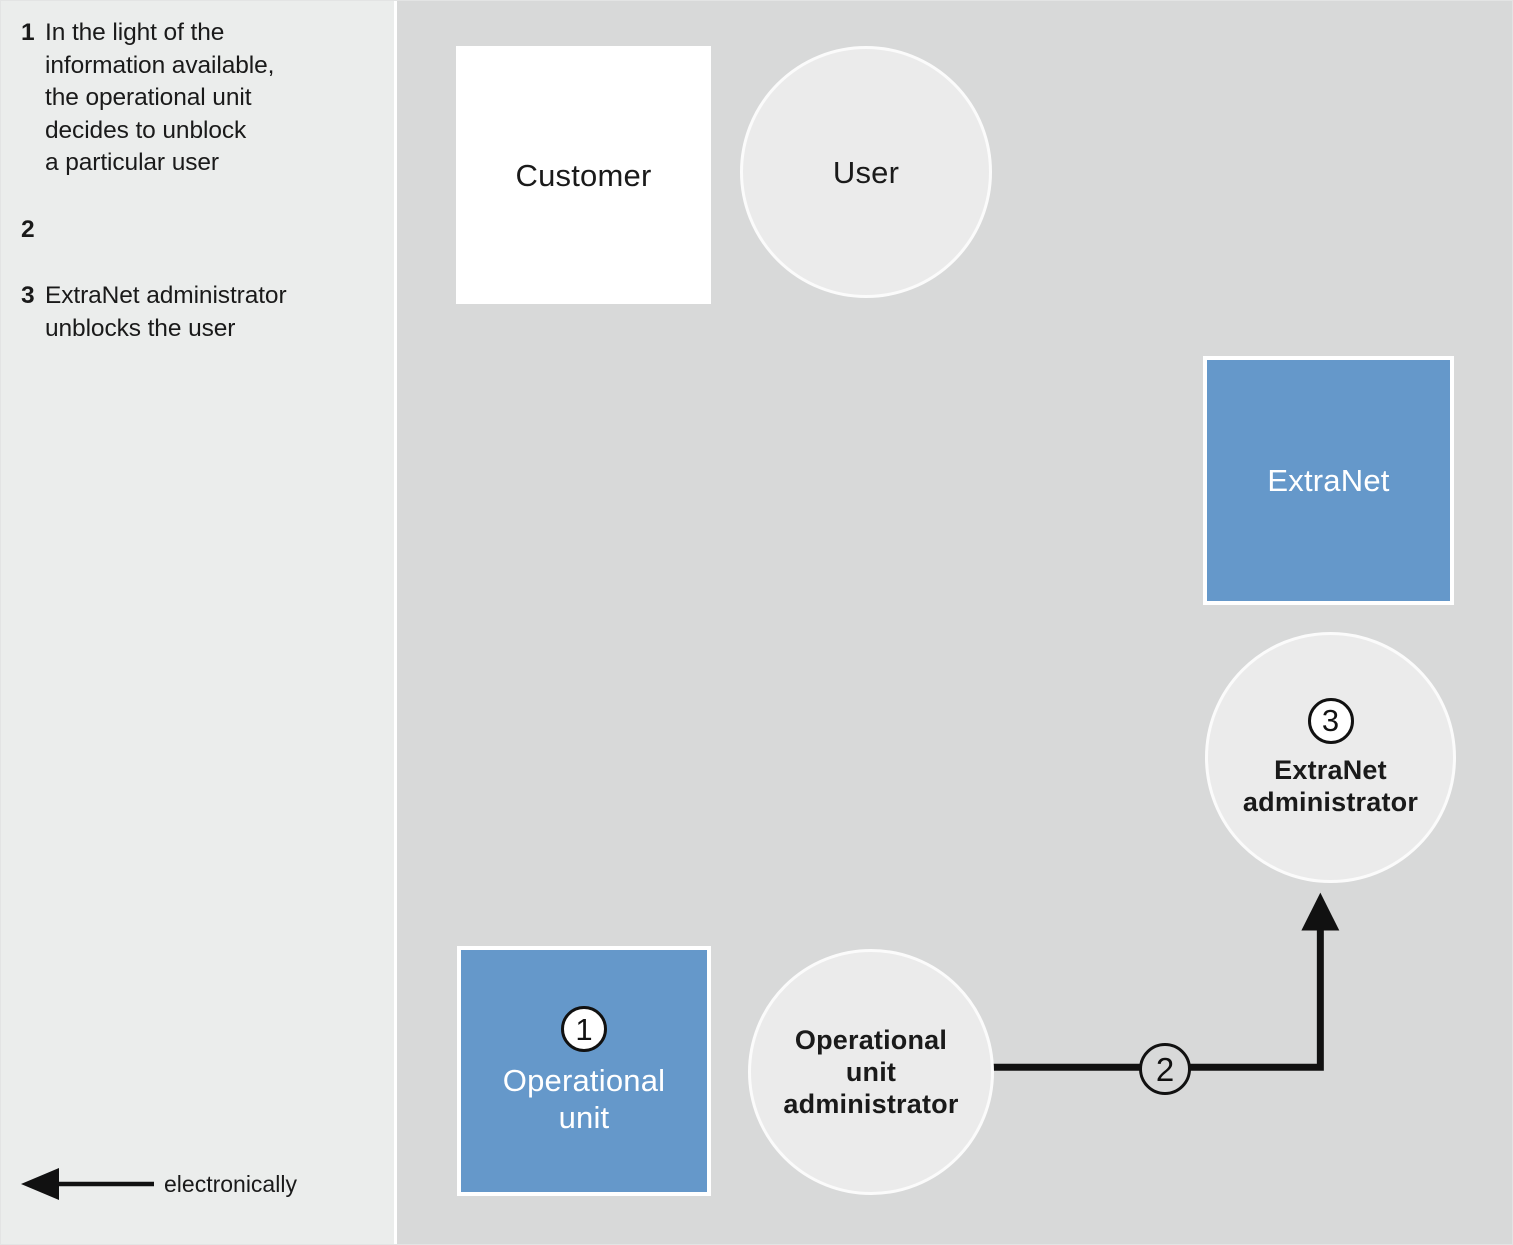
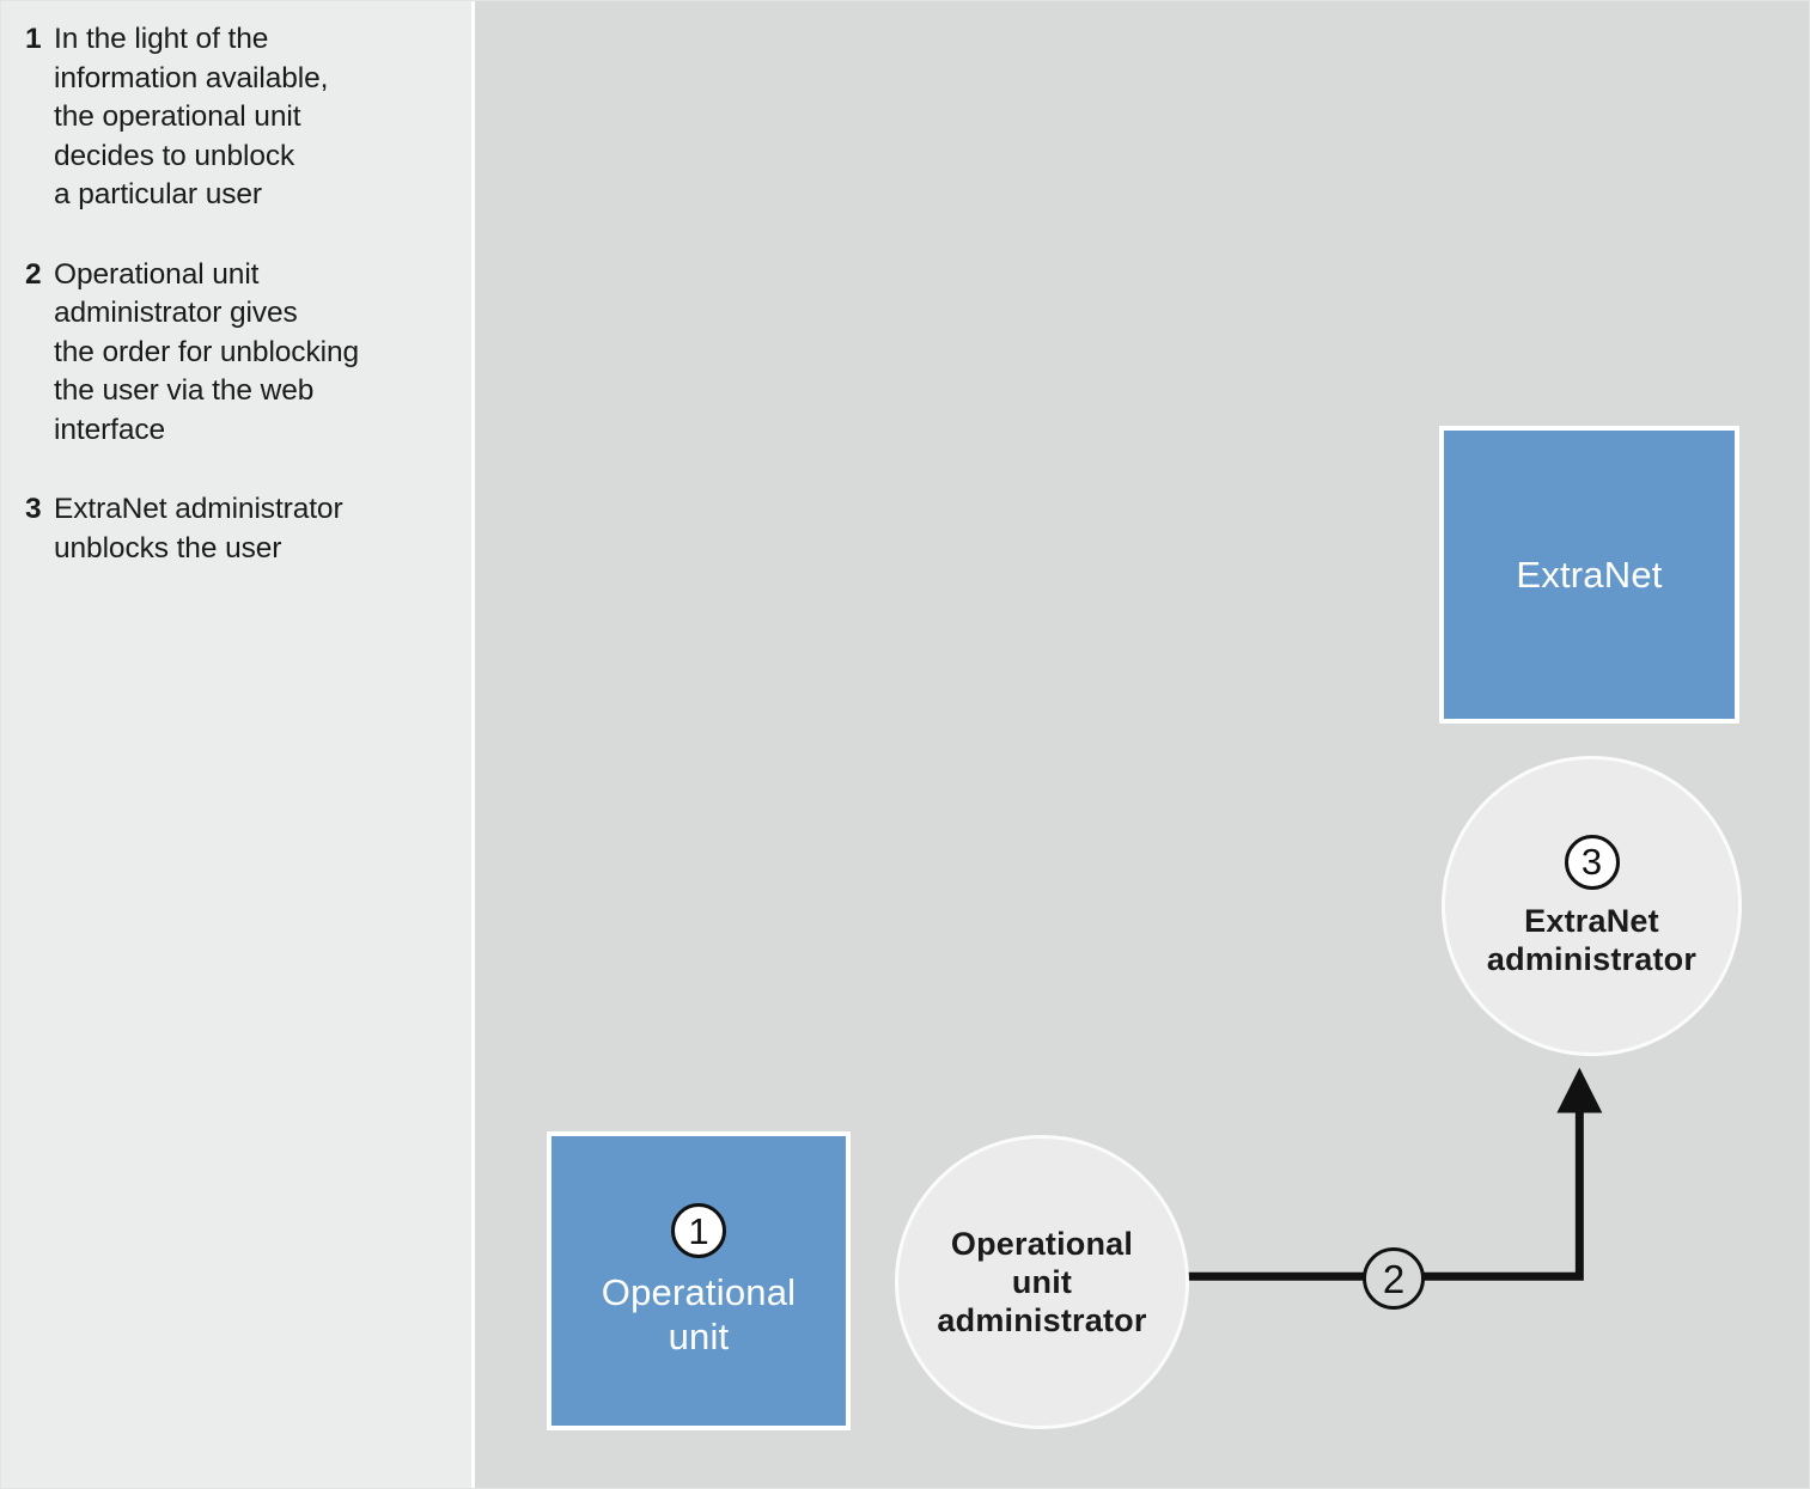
  1
  In the light of the
  information available,
  the operational unit
  decides to unblock
  a particular user
  2
+ Operational unit
+ administrator gives
+ the order for unblocking
+ the user via the web
+ interface
  3
  ExtraNet administrator
  unblocks the user
- electronically
- Customer
- User
  ExtraNet
  3
  ExtraNet
  administrator
  1
  Operational
  unit
  Operational
  unit
  administrator
  2
